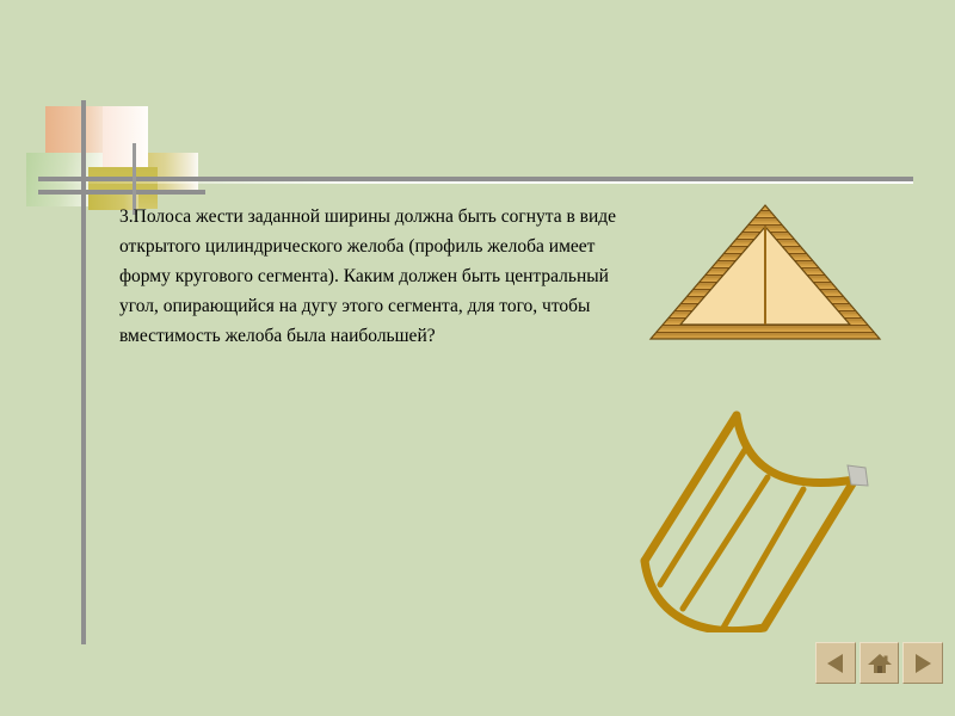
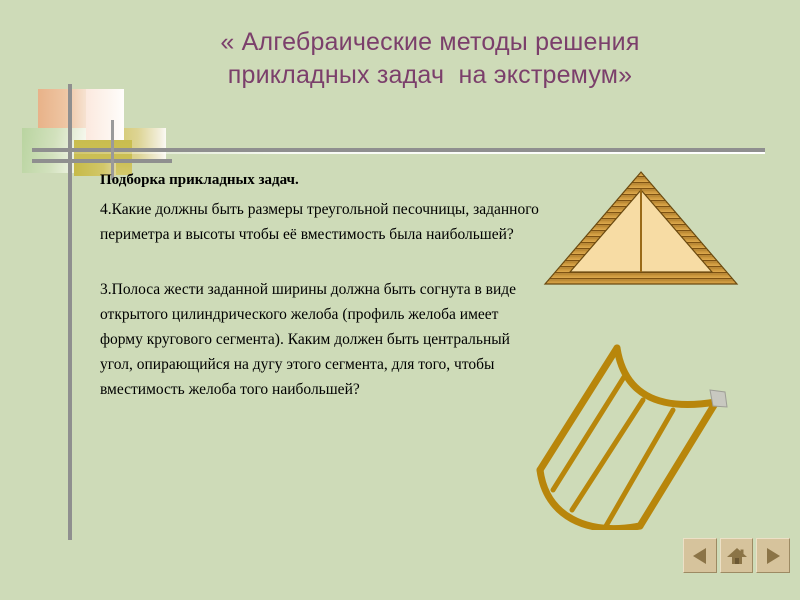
+ « Алгебраические методы решения
+ прикладных задач на экстремум»
+ Подборка прикладных задач.
+ 4.Какие должны быть размеры треугольной песочницы, заданного периметра и высоты чтобы её вместимость была наибольшей?
- 3.Полоса жести заданной ширины должна быть согнута в виде открытого цилиндрического желоба (профиль желоба имеет форму кругового сегмента). Каким должен быть центральный угол, опирающийся на дугу этого сегмента, для того, чтобы вместимость желоба была наибольшей?
+ 3.Полоса жести заданной ширины должна быть согнута в виде открытого цилиндрического желоба (профиль желоба имеет форму кругового сегмента). Каким должен быть центральный угол, опирающийся на дугу этого сегмента, для того, чтобы вместимость желоба того наибольшей?
